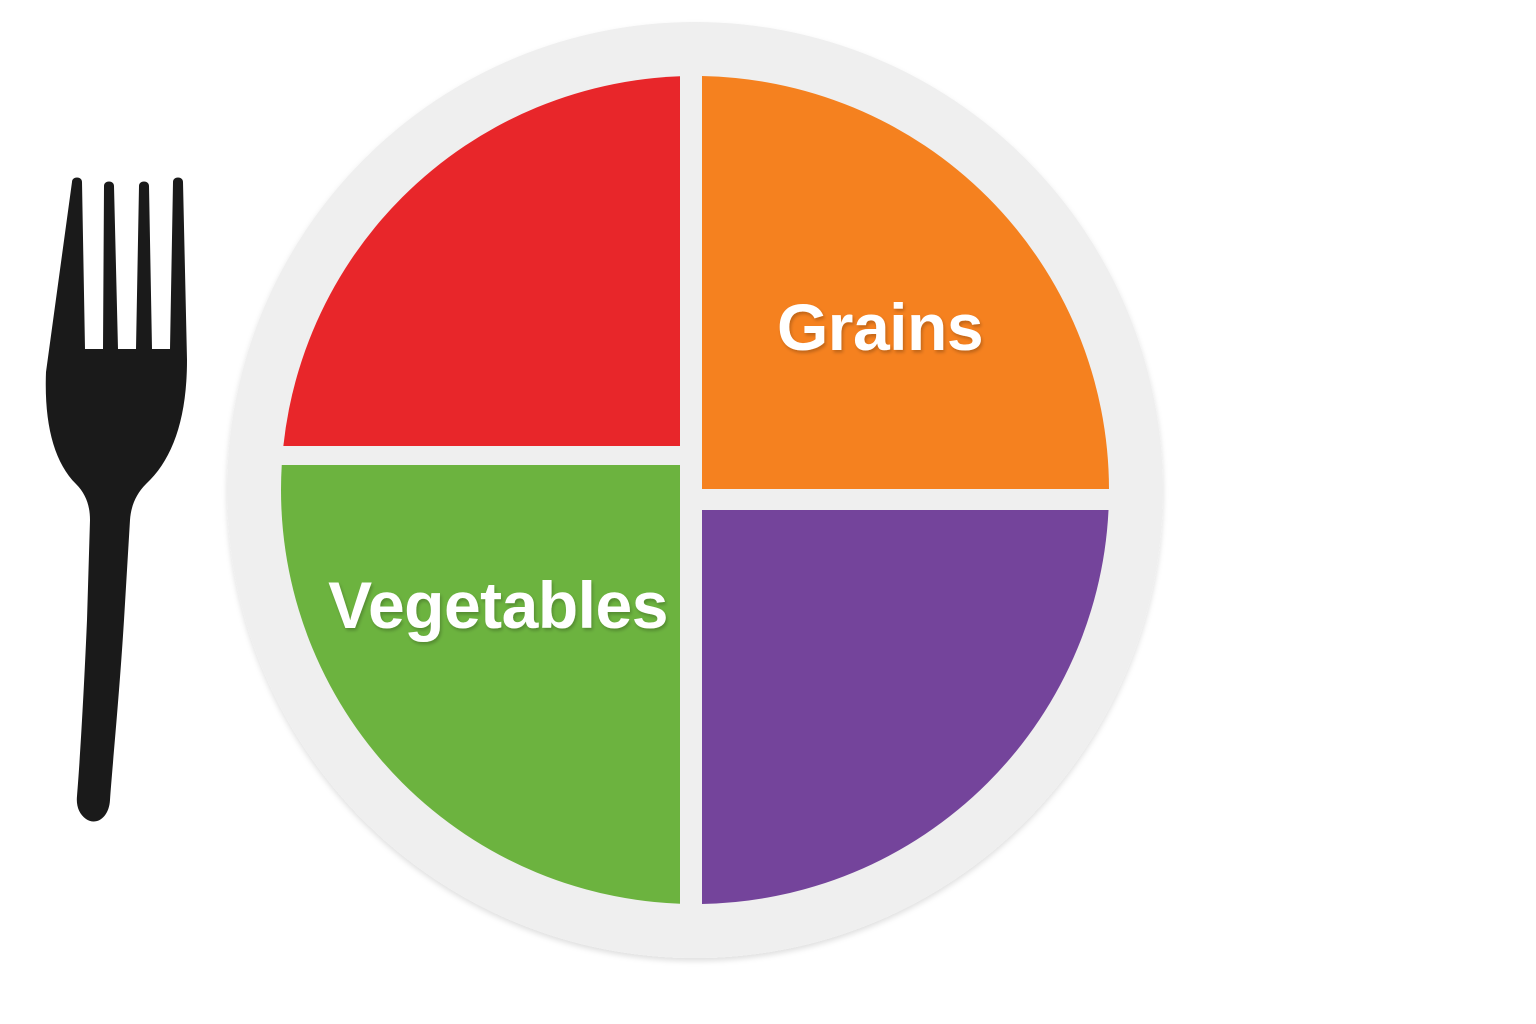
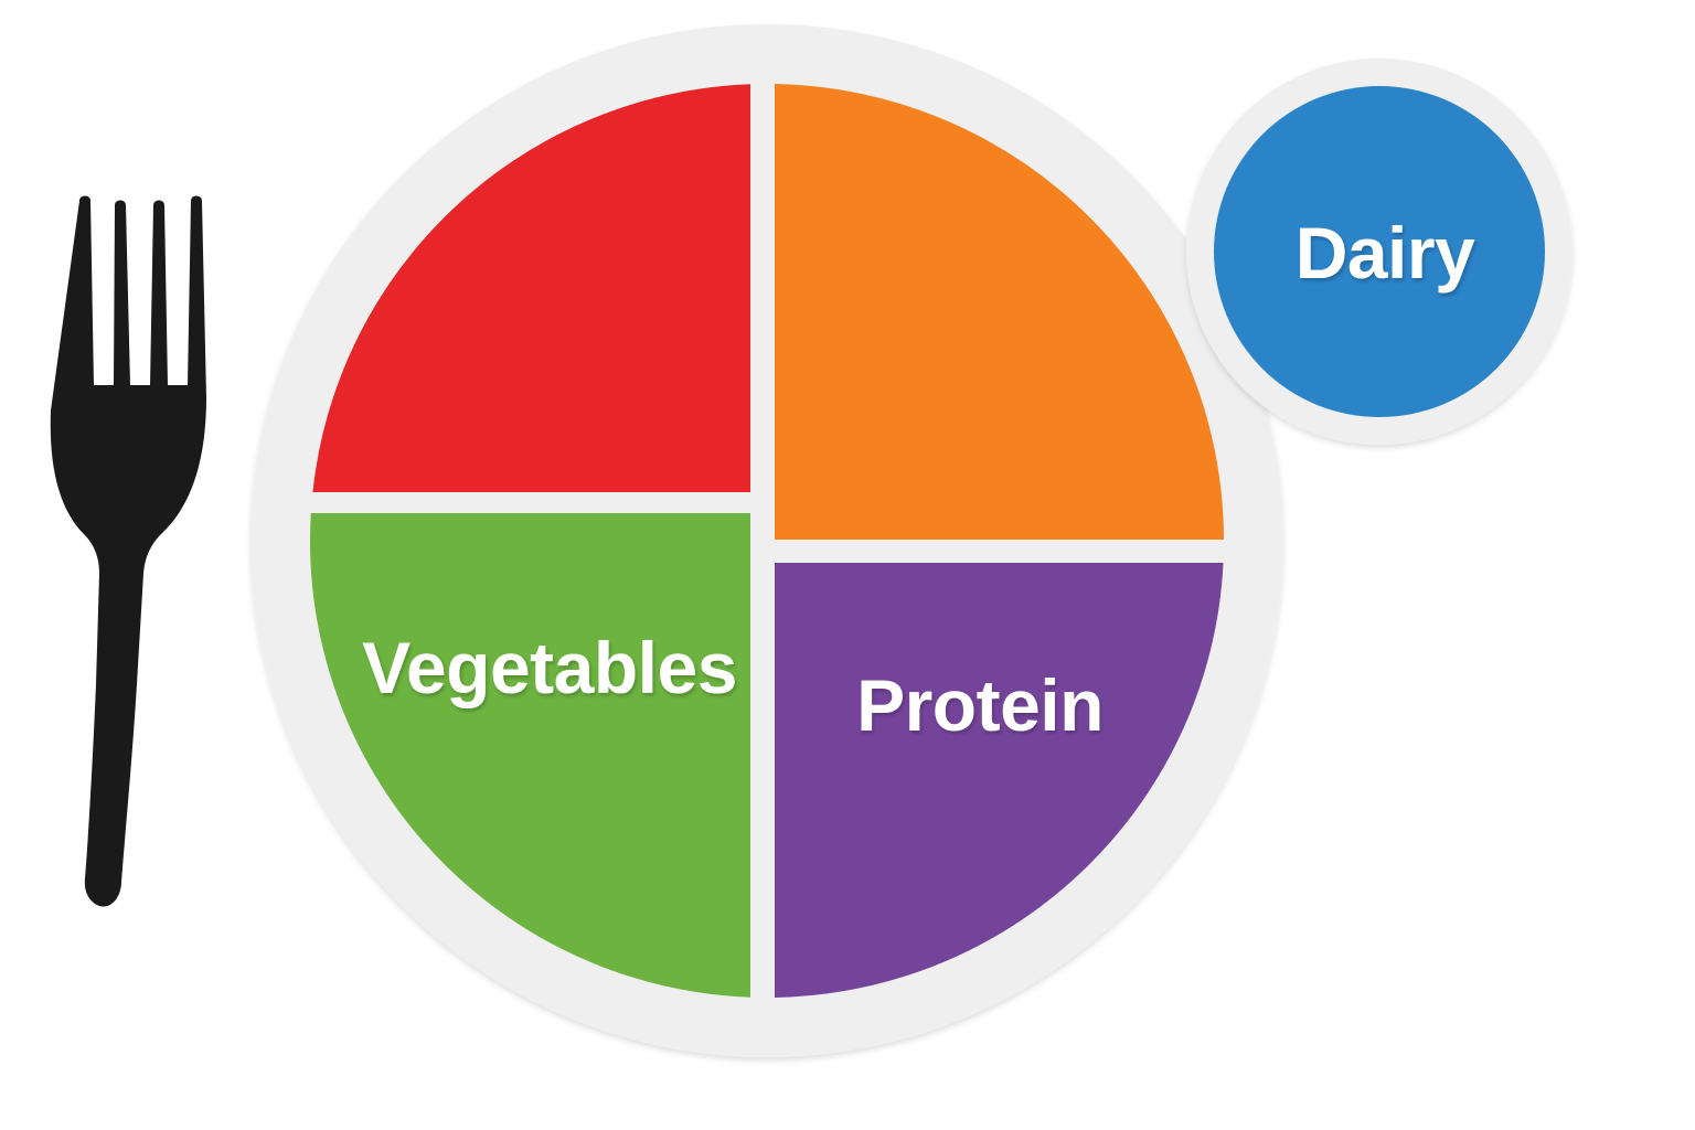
- Grains
  Vegetables
+ Protein
+ Dairy
